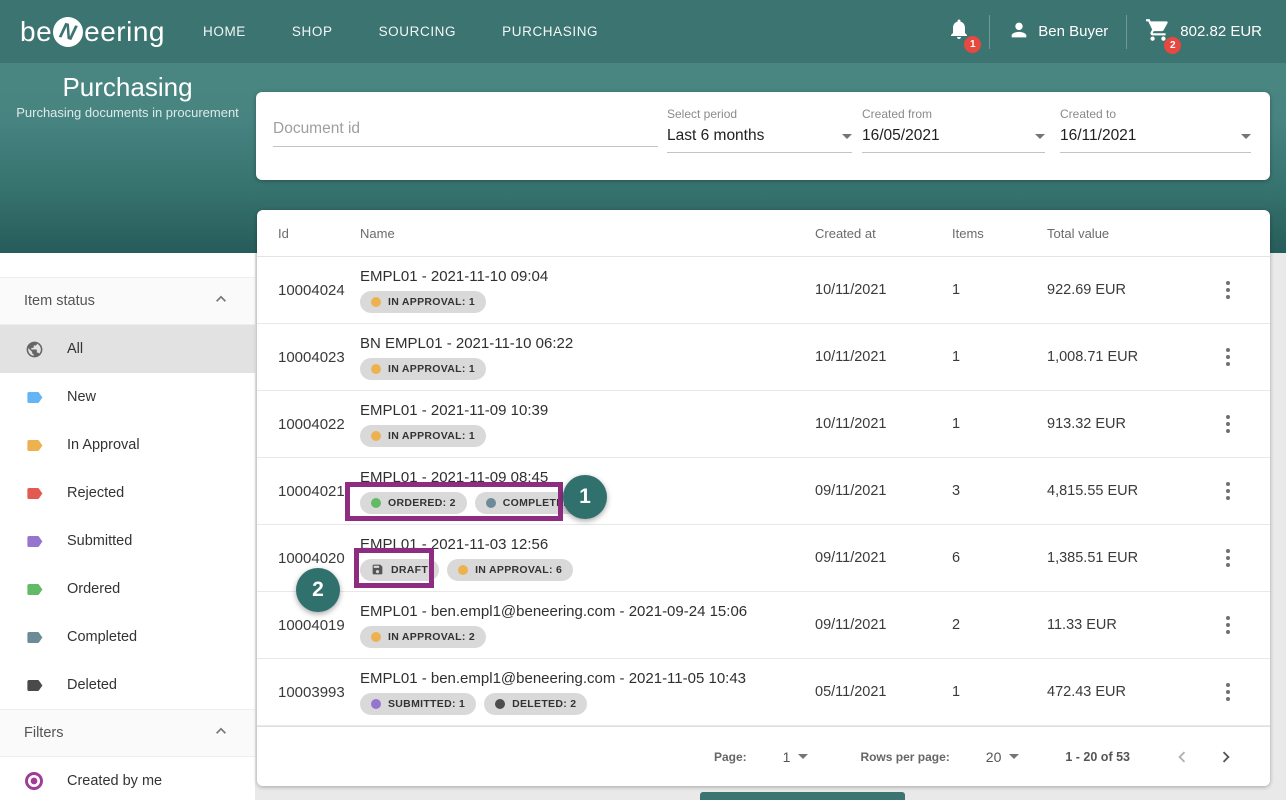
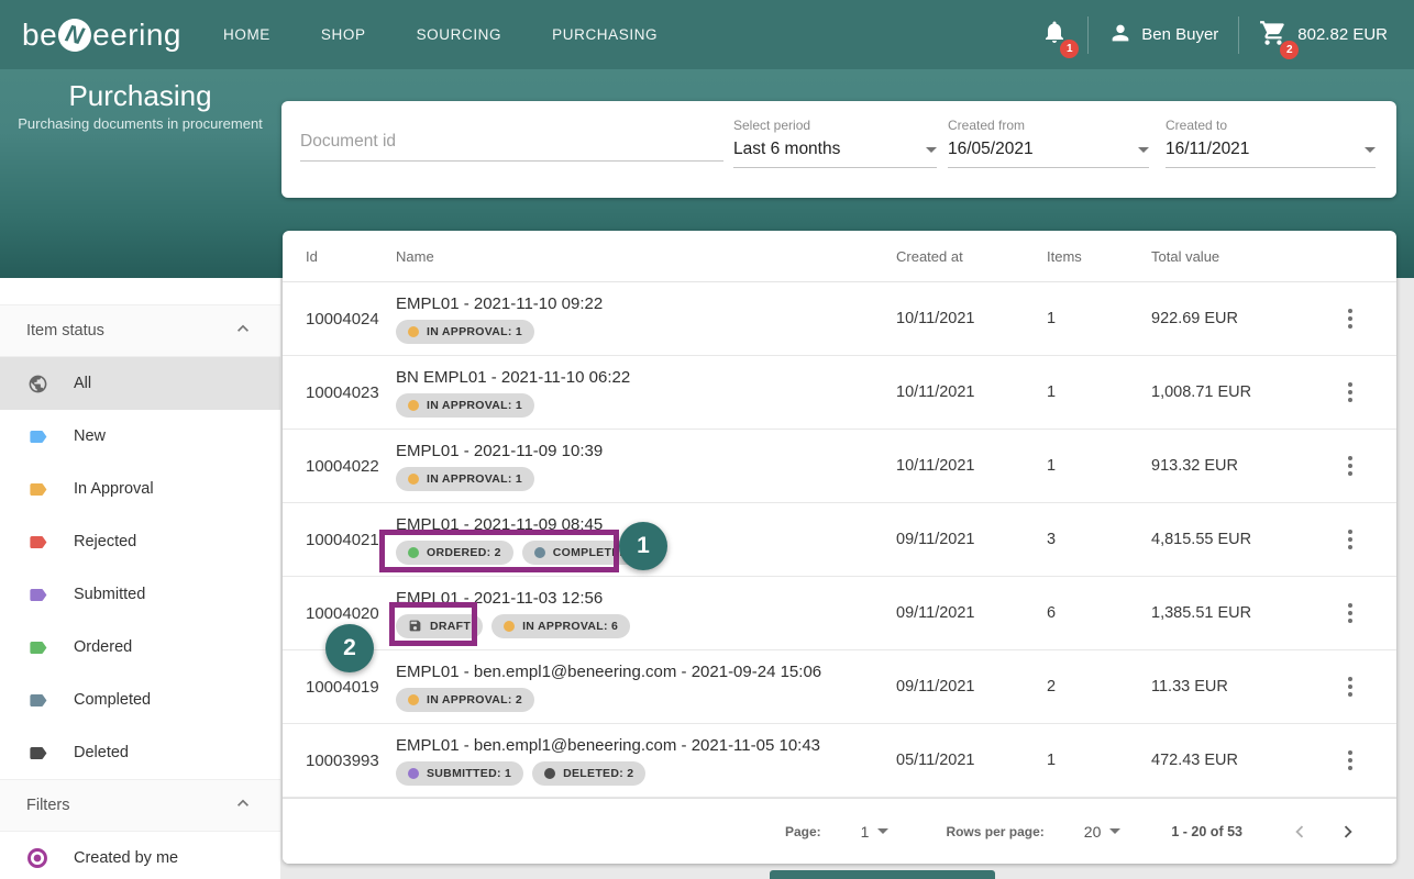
  be
  eering
  HOME
  SHOP
  SOURCING
  PURCHASING
  1
  Ben Buyer
  2
  802.82 EUR
  Purchasing
  Purchasing documents in procurement
  Document id
  Select period
  Last 6 months
  Created from
  16/05/2021
  Created to
  16/11/2021
  Item status
  All
  New
  In Approval
  Rejected
  Submitted
  Ordered
  Completed
  Deleted
  Filters
  Created by me
  Id
  Name
  Created at
  Items
  Total value
  10004024
- EMPL01 - 2021-11-10 09:04
+ EMPL01 - 2021-11-10 09:22
  IN APPROVAL: 1
  10/11/2021
  1
  922.69 EUR
  10004023
  BN EMPL01 - 2021-11-10 06:22
  IN APPROVAL: 1
  10/11/2021
  1
  1,008.71 EUR
  10004022
  EMPL01 - 2021-11-09 10:39
  IN APPROVAL: 1
  10/11/2021
  1
  913.32 EUR
  10004021
  EMPL01 - 2021-11-09 08:45
  ORDERED: 2
  COMPLETE
  09/11/2021
  3
  4,815.55 EUR
  10004020
  EMPL01 - 2021-11-03 12:56
  DRAFT
  IN APPROVAL: 6
  09/11/2021
  6
  1,385.51 EUR
  10004019
  EMPL01 - ben.empl1@beneering.com - 2021-09-24 15:06
  IN APPROVAL: 2
  09/11/2021
  2
  11.33 EUR
  10003993
  EMPL01 - ben.empl1@beneering.com - 2021-11-05 10:43
  SUBMITTED: 1
  DELETED: 2
  05/11/2021
  1
  472.43 EUR
  Page:
  1
  Rows per page:
  20
  1 - 20 of 53
  1
  2
